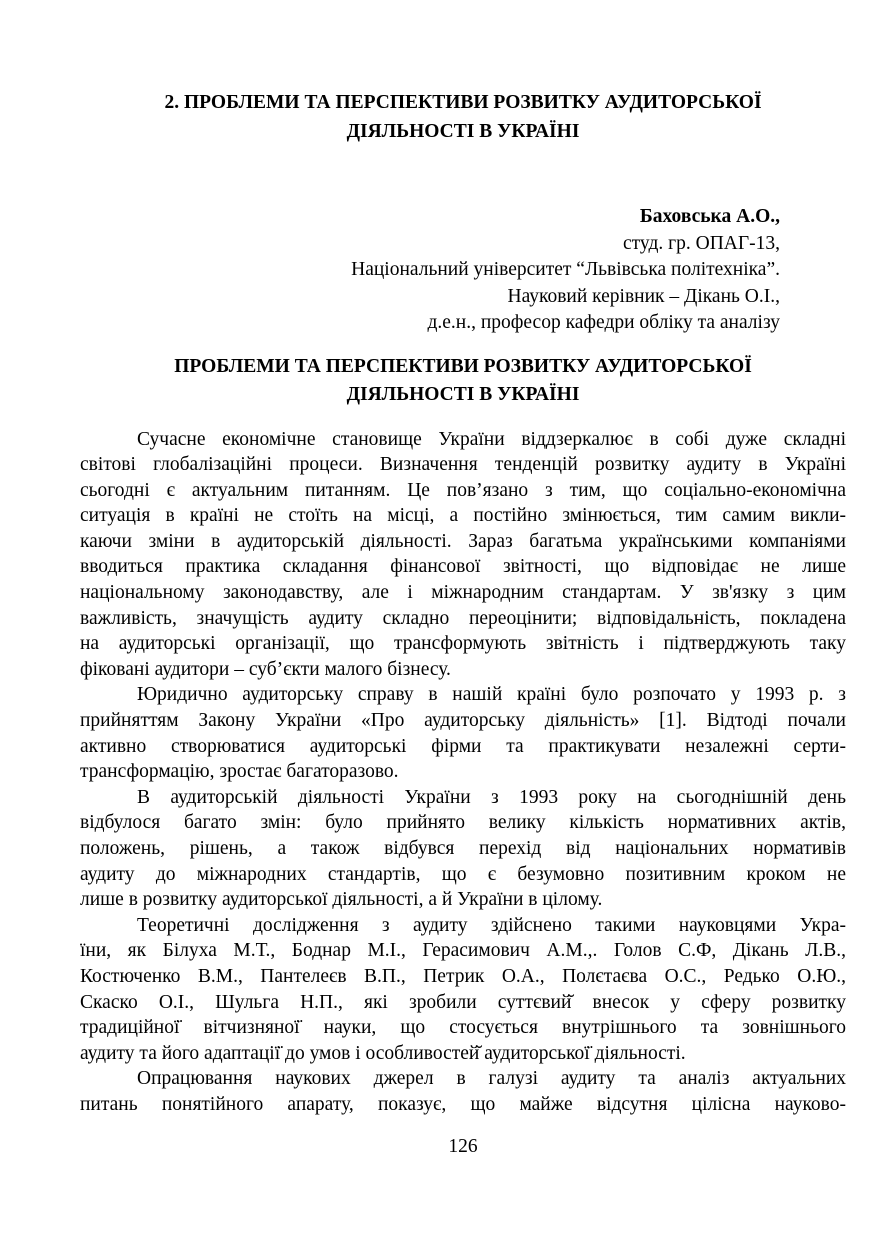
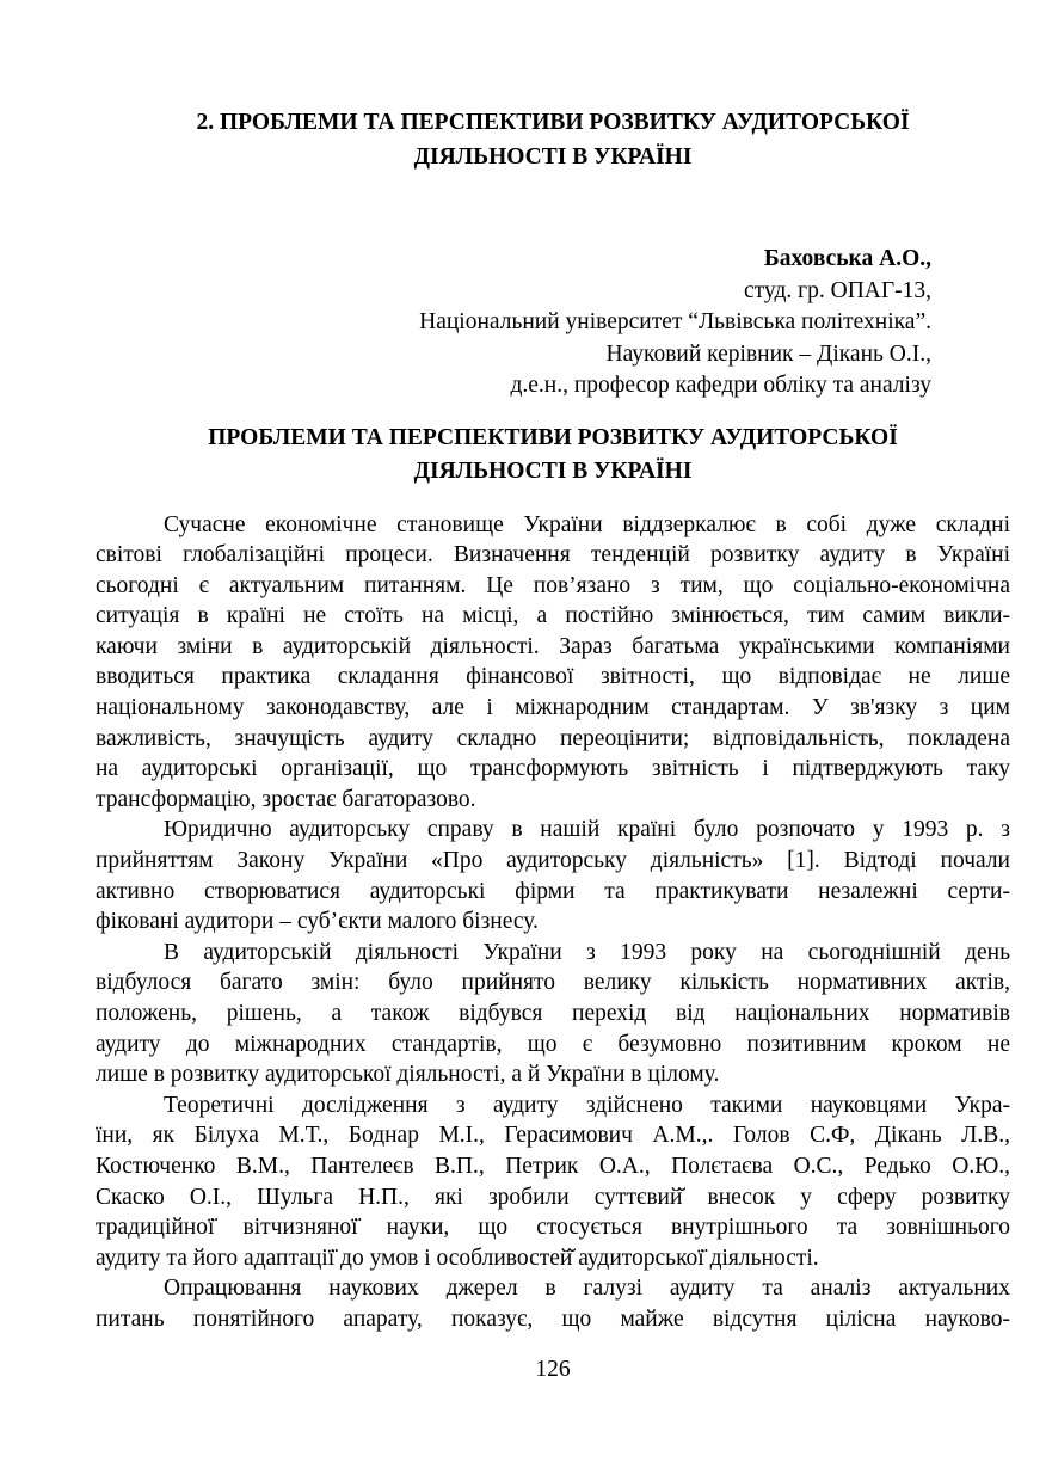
  2. ПРОБЛЕМИ ТА ПЕРСПЕКТИВИ РОЗВИТКУ АУДИТОРСЬКОЇ
  ДІЯЛЬНОСТІ В УКРАЇНІ
  Баховська А.О.,
  студ. гр. ОПАГ-13,
  Національний університет “Львівська політехніка”.
  Науковий керівник – Дікань О.І.,
  д.е.н., професор кафедри обліку та аналізу
  ПРОБЛЕМИ ТА ПЕРСПЕКТИВИ РОЗВИТКУ АУДИТОРСЬКОЇ
  ДІЯЛЬНОСТІ В УКРАЇНІ
  Сучасне економічне становище України віддзеркалює в собі дуже складні
  світові глобалізаційні процеси. Визначення тенденцій розвитку аудиту в Україні
  сьогодні є актуальним питанням. Це пов’язано з тим, що соціально-економічна
  ситуація в країні не стоїть на місці, а постійно змінюється, тим самим викли-
  каючи зміни в аудиторській діяльності. Зараз багатьма українськими компаніями
  вводиться практика складання фінансової звітності, що відповідає не лише
  національному законодавству, але і міжнародним стандартам. У зв'язку з цим
  важливість, значущість аудиту складно переоцінити; відповідальність, покладена
  на аудиторські організації, що трансформують звітність і підтверджують таку
- фіковані аудитори – суб’єкти малого бізнесу.
+ трансформацію, зростає багаторазово.
  Юридично аудиторську справу в нашій країні було розпочато у 1993 р. з
  прийняттям Закону України «Про аудиторську діяльність» [1]. Відтоді почали
  активно створюватися аудиторські фірми та практикувати незалежні серти-
- трансформацію, зростає багаторазово.
+ фіковані аудитори – суб’єкти малого бізнесу.
  В аудиторській діяльності України з 1993 року на сьогоднішній день
  відбулося багато змін: було прийнято велику кількість нормативних актів,
  положень, рішень, а також відбувся перехід від національних нормативів
  аудиту до міжнародних стандартів, що є безумовно позитивним кроком не
  лише в розвитку аудиторської діяльності, а й України в цілому.
  Теоретичні дослідження з аудиту здійснено такими науковцями Укра-
  їни, як Білуха М.Т., Боднар М.І., Герасимович А.М.,. Голов С.Ф, Дікань Л.В.,
  Костюченко В.М., Пантелеєв В.П., Петрик О.А., Полєтаєва О.С., Редько О.Ю.,
  Скаско О.І., Шульга Н.П., які зробили суттєвий̆ внесок у сферу розвитку
  традиційної̈ вітчизняної̈ науки, що стосується внутрішнього та зовнішнього
  аудиту та його адаптації̈ до умов і особливостей̆ аудиторської̈ діяльності.
  Опрацювання наукових джерел в галузі аудиту та аналіз актуальних
  питань понятійного апарату, показує, що майже відсутня цілісна науково-
  126
